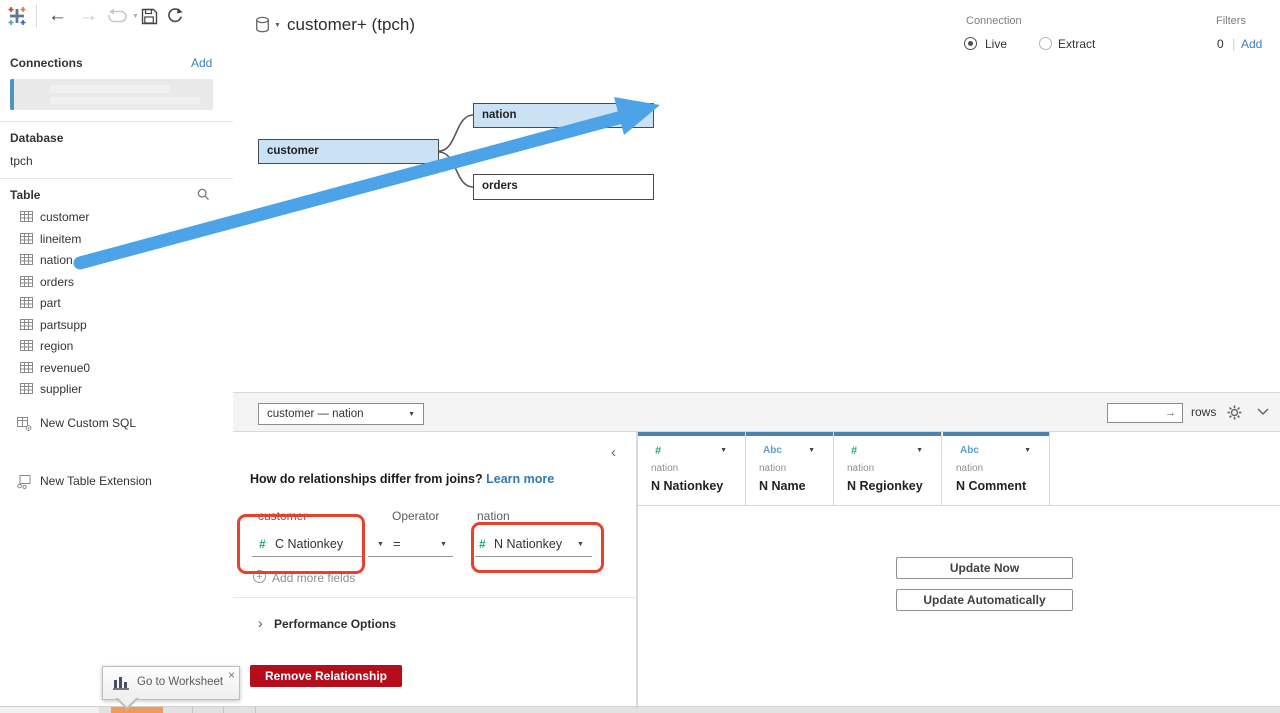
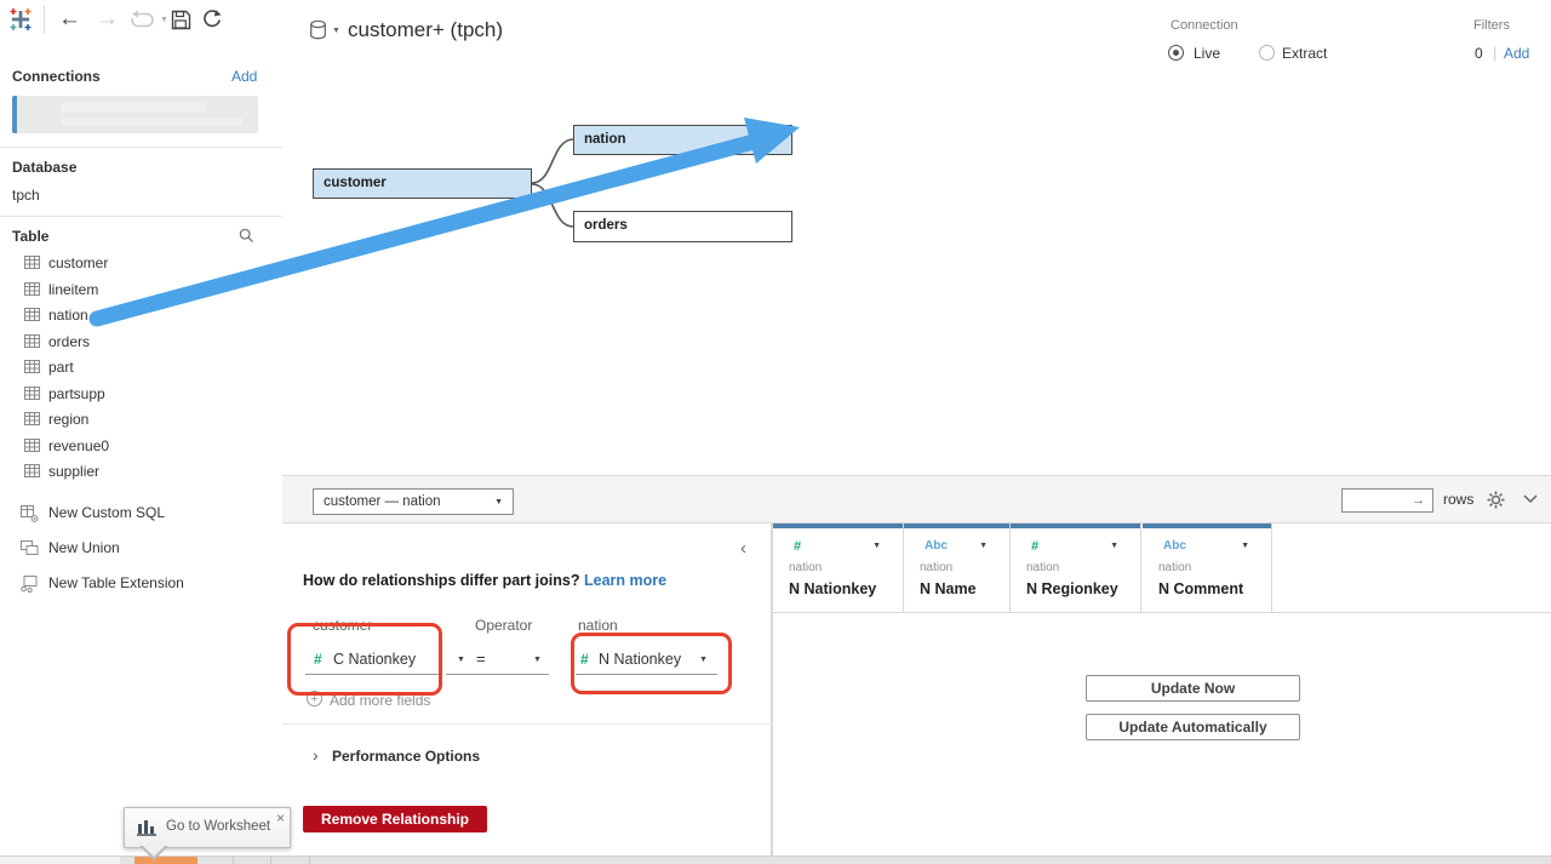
  ←
  →
  Connections
  Add
  Database
  tpch
  Table
  customer
  lineitem
  nation
  orders
  part
  partsupp
  region
  revenue0
  supplier
  New Custom SQL
+ New Union
  New Table Extension
  customer+ (tpch)
  Connection
  Live
  Extract
  Filters
  0
  |
  Add
  customer
  nation
  orders
  customer — nation
  →
  rows
  ‹
- How do relationships differ from joins? Learn more
+ How do relationships differ part joins? Learn more
  customer
  Operator
  nation
  #
  C Nationkey
  =
  #
  N Nationkey
  +
  Add more fields
  ›
  Performance Options
  Remove Relationship
  #
  nation
  N Nationkey
  Abc
  nation
  N Name
  #
  nation
  N Regionkey
  Abc
  nation
  N Comment
  Update Now
  Update Automatically
  Go to Worksheet
  ×
